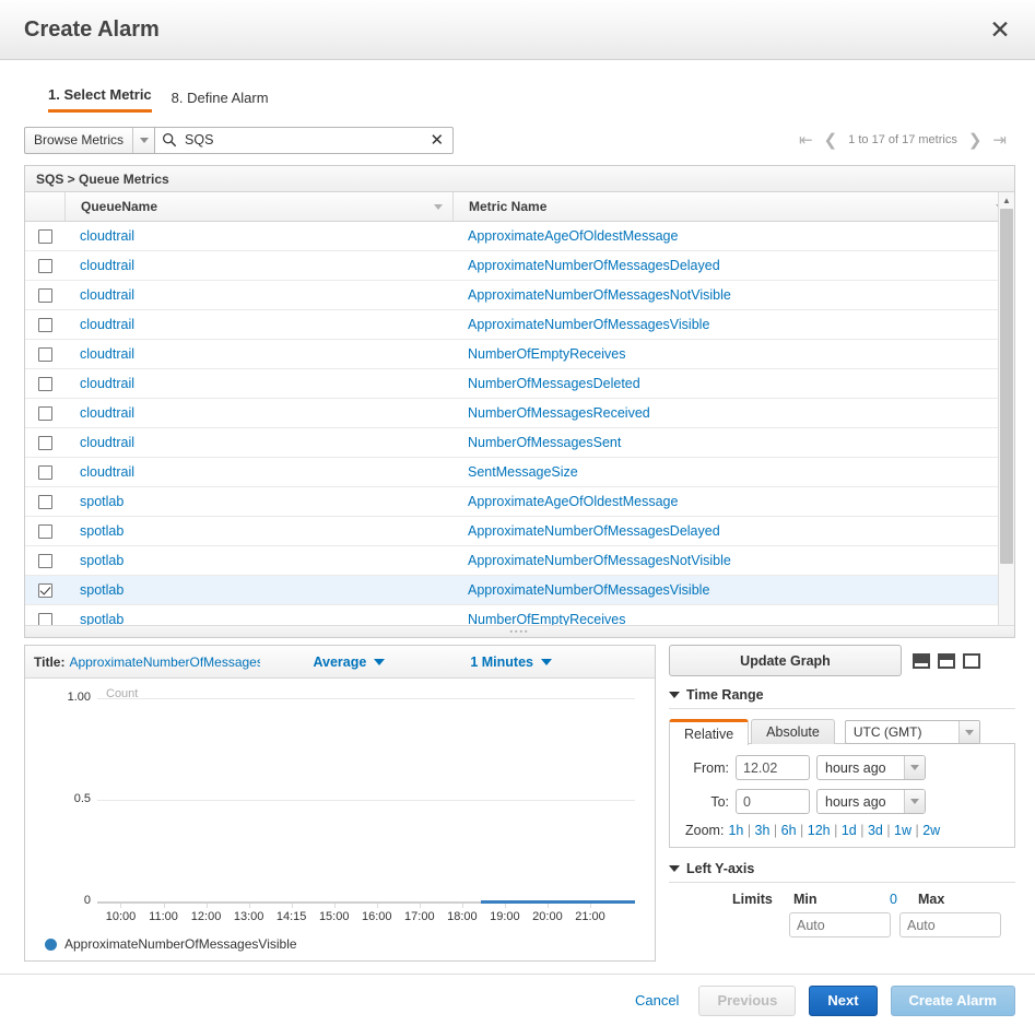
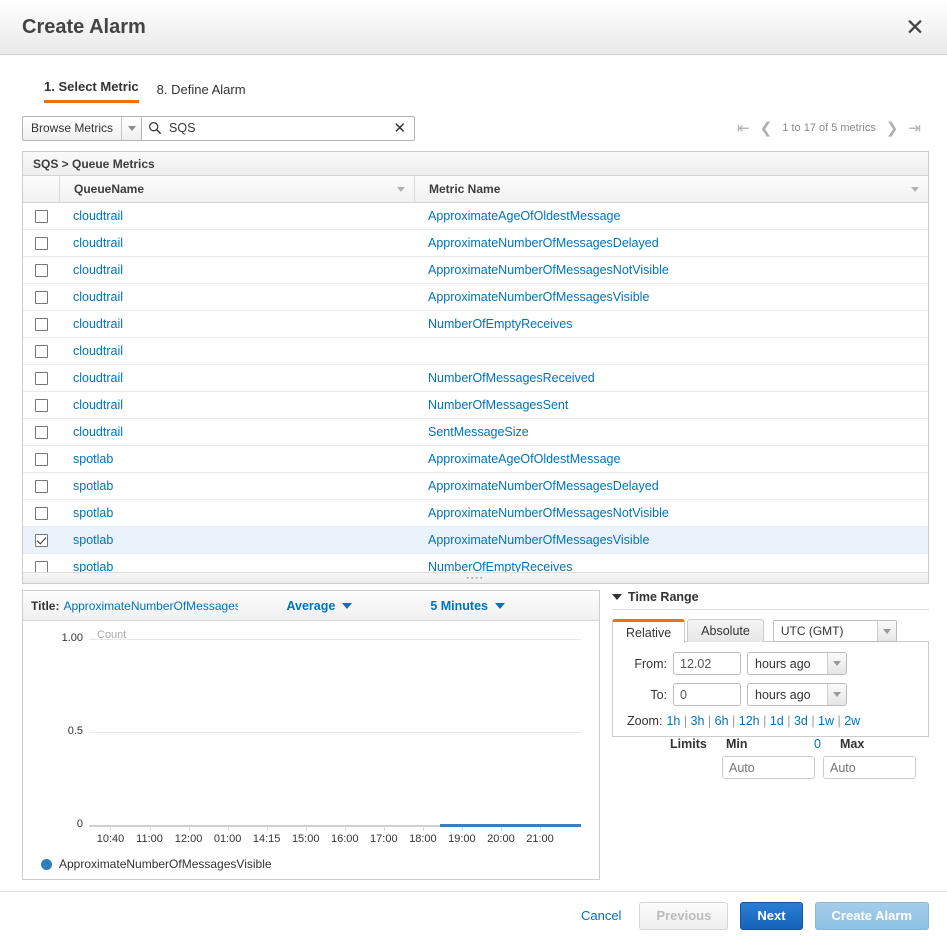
  Create Alarm
  ✕
  1. Select Metric
  8. Define Alarm
  Browse Metrics
  SQS
  ✕
  ⇤
  ❮
- 1 to 17 of 17 metrics
+ 1 to 17 of 5 metrics
  ❯
  ⇥
  SQS > Queue Metrics
  QueueName
  Metric Name
  cloudtrail
  ApproximateAgeOfOldestMessage
  cloudtrail
  ApproximateNumberOfMessagesDelayed
  cloudtrail
  ApproximateNumberOfMessagesNotVisible
  cloudtrail
  ApproximateNumberOfMessagesVisible
  cloudtrail
  NumberOfEmptyReceives
  cloudtrail
- NumberOfMessagesDeleted
  cloudtrail
  NumberOfMessagesReceived
  cloudtrail
  NumberOfMessagesSent
  cloudtrail
  SentMessageSize
  spotlab
  ApproximateAgeOfOldestMessage
  spotlab
  ApproximateNumberOfMessagesDelayed
  spotlab
  ApproximateNumberOfMessagesNotVisible
  spotlab
  ApproximateNumberOfMessagesVisible
  spotlab
  NumberOfEmptyReceives
- ▲
  Title:
  ApproximateNumberOfMessages
  Average
- 1 Minutes
+ 5 Minutes
  Count
  1.00
  0.5
  0
- 10:00
+ 10:40
  11:00
  12:00
- 13:00
+ 01:00
  14:15
  15:00
  16:00
  17:00
  18:00
  19:00
  20:00
  21:00
  ApproximateNumberOfMessagesVisible
- Update Graph
  Time Range
  Relative
  Absolute
  UTC (GMT)
  From:
  12.02
  hours ago
  To:
  0
  hours ago
  Zoom:
  1h | 3h | 6h | 12h | 1d | 3d | 1w | 2w
- Left Y-axis
  Limits
  Min
  0
  Max
  Auto
  Auto
  Cancel
  Previous
  Next
  Create Alarm
